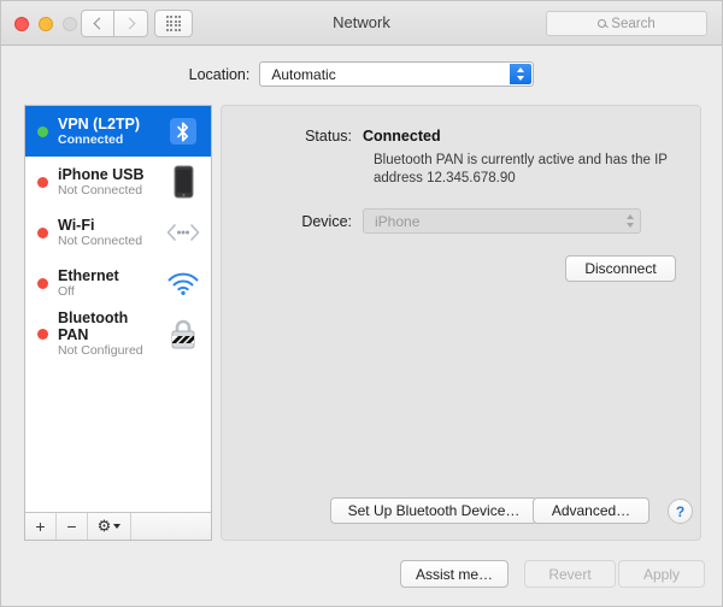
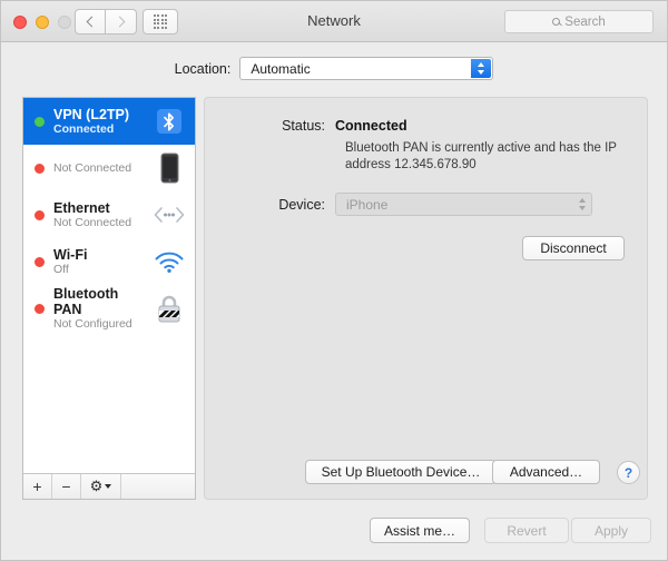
  Network
  Search
  Location:
  Automatic
  VPN (L2TP)
  Connected
- iPhone USB
  Not Connected
- Wi-Fi
+ Ethernet
  Not Connected
- Ethernet
+ Wi-Fi
  Off
  Bluetooth PAN
  Not Configured
  +
  −
  ⚙
  Status:
  Connected
  Bluetooth PAN is currently active and has the IP address 12.345.678.90
  Device:
  iPhone
  Disconnect
  Set Up Bluetooth Device…
  Advanced…
  ?
  Assist me…
  Revert
  Apply
